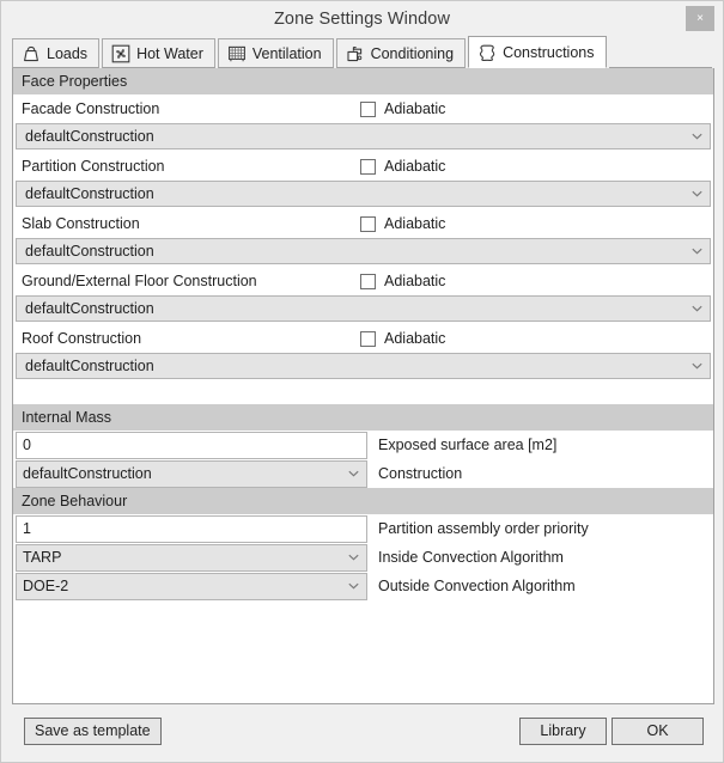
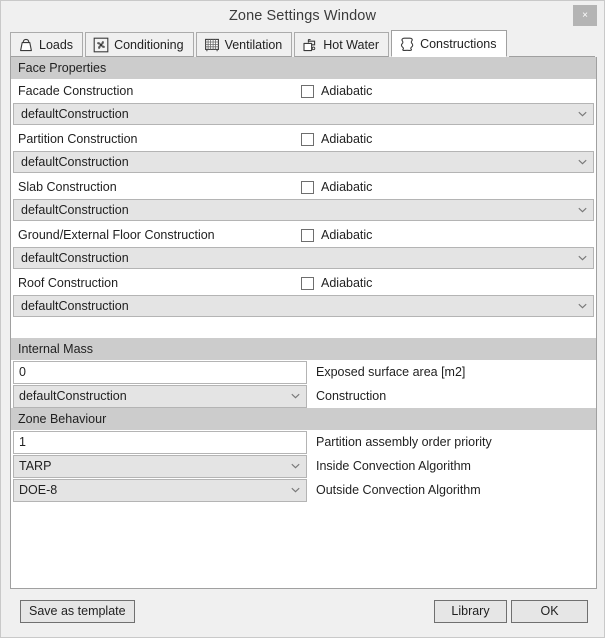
  Zone Settings Window
  ×
  Loads
- Hot Water
+ Conditioning
  Ventilation
- Conditioning
+ Hot Water
  Constructions
  Face Properties
  Facade Construction
  Adiabatic
  defaultConstruction
  Partition Construction
  Adiabatic
  defaultConstruction
  Slab Construction
  Adiabatic
  defaultConstruction
  Ground/External Floor Construction
  Adiabatic
  defaultConstruction
  Roof Construction
  Adiabatic
  defaultConstruction
  Internal Mass
  0
  Exposed surface area [m2]
  defaultConstruction
  Construction
  Zone Behaviour
  1
  Partition assembly order priority
  TARP
  Inside Convection Algorithm
- DOE-2
+ DOE-8
  Outside Convection Algorithm
  Save as template
  Library
  OK
